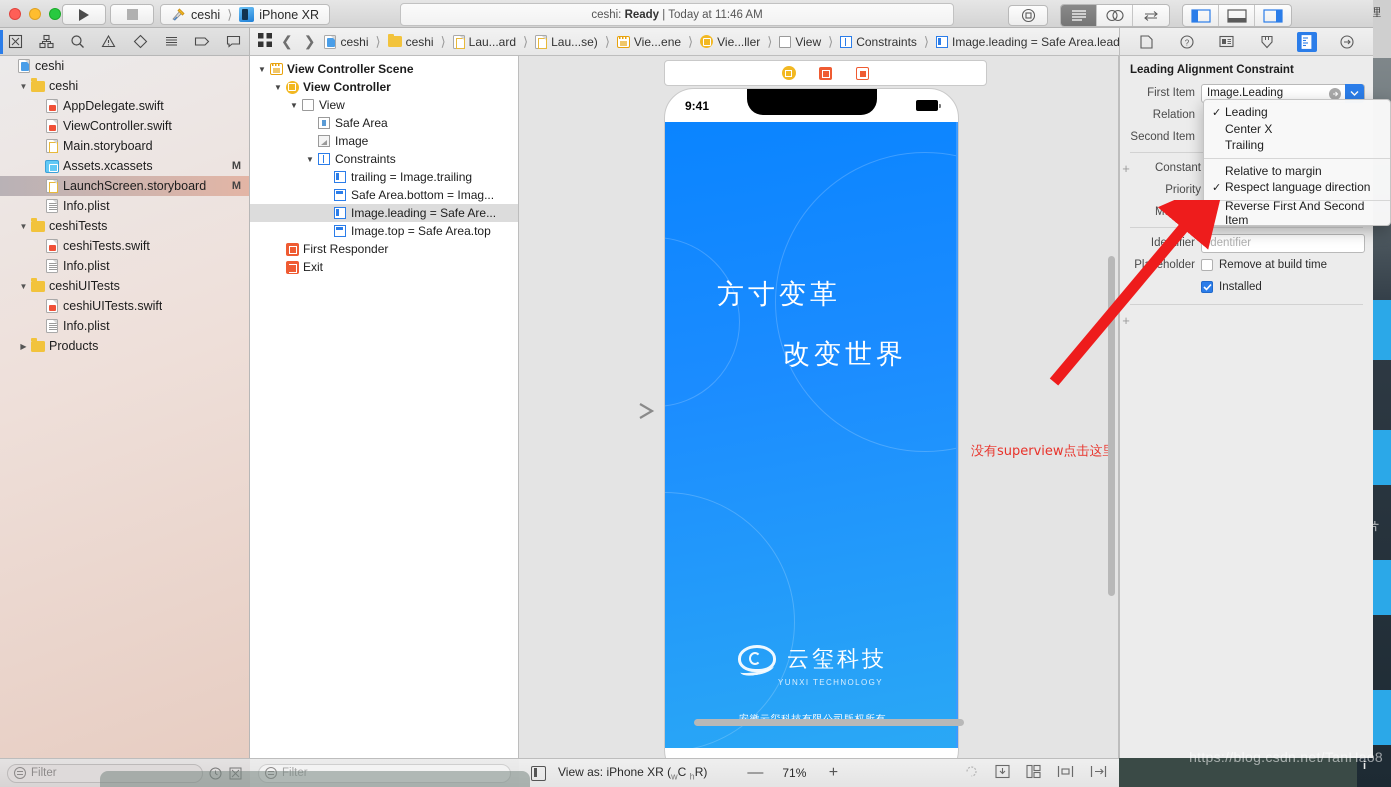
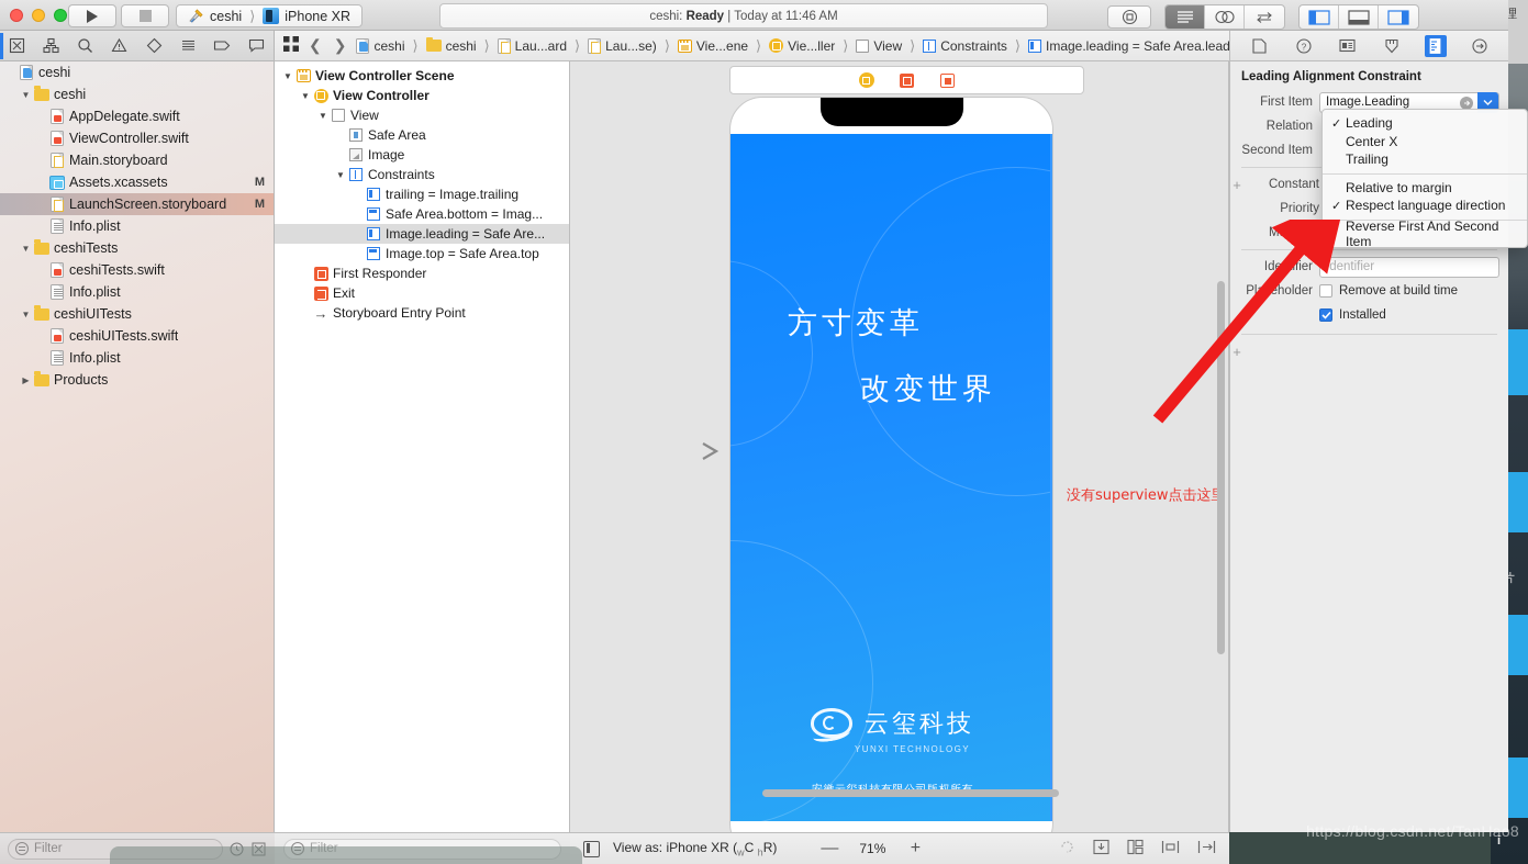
  i
  ceshi
  ⟩
  iPhone XR
  ceshi: Ready | Today at 11:46 AM
  ❮
  ❯
  ceshi
  ⟩
  ceshi
  ⟩
  Lau...ard
  ⟩
  Lau...se)
  ⟩
  Vie...ene
  ⟩
  Vie...ller
  ⟩
  View
  ⟩
  Constraints
  ⟩
  Image.leading = Safe Area.lead
  ?
  ceshi
  ▼
  ceshi
  AppDelegate.swift
  ViewController.swift
  Main.storyboard
  Assets.xcassets
  M
  LaunchScreen.storyboard
  M
  Info.plist
  ▼
  ceshiTests
  ceshiTests.swift
  Info.plist
  ▼
  ceshiUITests
  ceshiUITests.swift
  Info.plist
  ▶
  Products
  Filter
  ▼
  View Controller Scene
  ▼
  View Controller
  ▼
  View
  Safe Area
  Image
  ▼
  Constraints
  trailing = Image.trailing
  Safe Area.bottom = Imag...
  Image.leading = Safe Are...
  Image.top = Safe Area.top
  First Responder
  Exit
+ →
+ Storyboard Entry Point
  Filter
- 9:41
  方寸变革
  改变世界
  云玺科技
  YUNXI TECHNOLOGY
  没有superview点击这
  View as: iPhone XR (wC hR)
  —
  71%
  +
  Leading Alignment Constraint
  First Item
  Image.Leading
  Relation
  Second Item
  +
  Constant
  Priority
  Multiplier
  Identifier
  Pleholder
  Remove at build time
  Installed
  +
  ✓
  Leading
  Center X
  Trailing
  Relative to margin
  ✓
  Respect language direction
  Reverse First And Second Item
  https://blog.csdn.net/TanHao8
